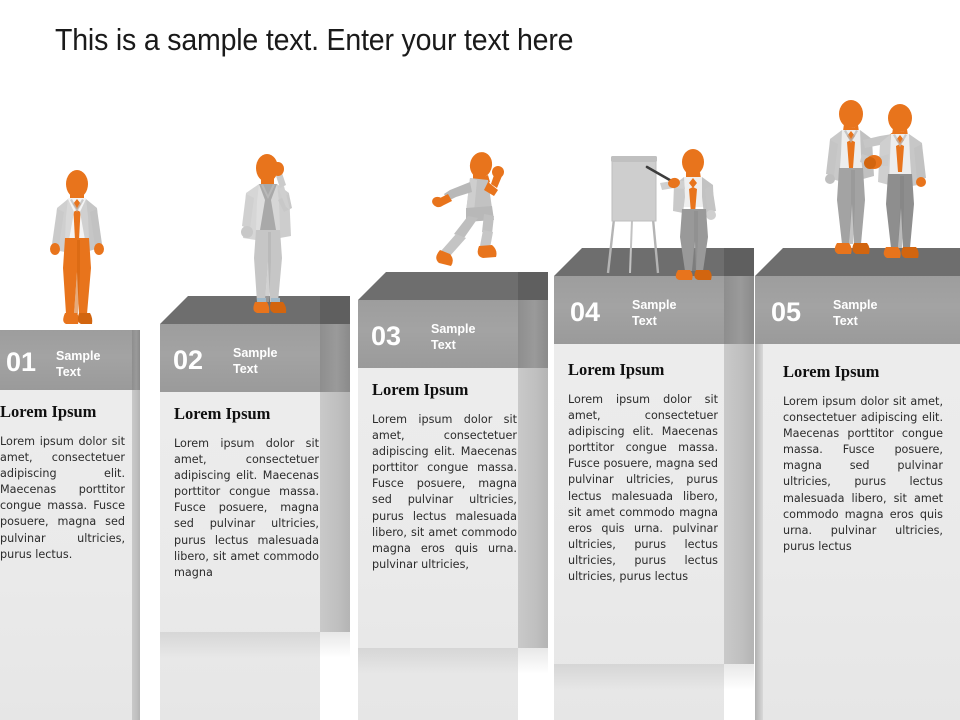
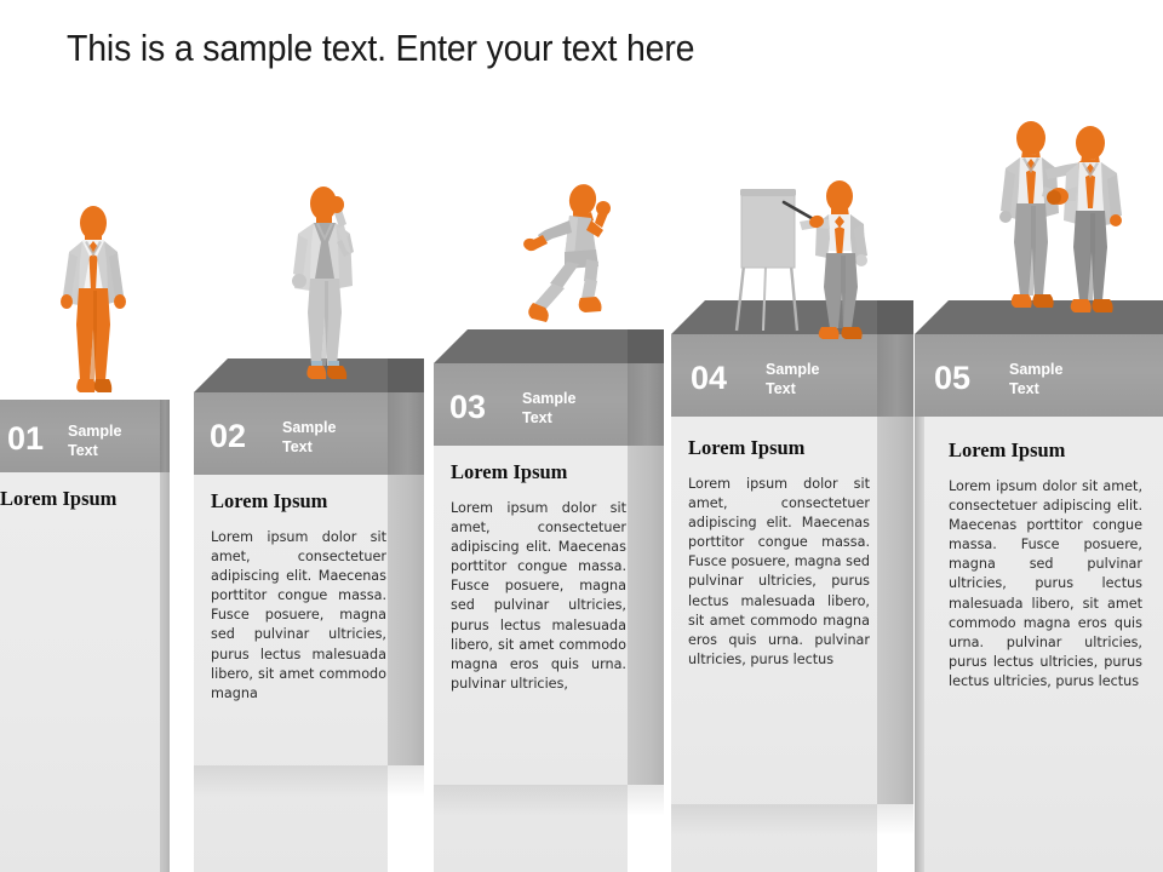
  This is a sample text. Enter your text here
  01
  Sample Text
  Lorem Ipsum
- Lorem ipsum dolor sit amet, consectetuer adipiscing elit. Maecenas porttitor congue massa. Fusce posuere, magna sed pulvinar ultricies, purus lectus.
  02
  Sample Text
  Lorem Ipsum
  Lorem ipsum dolor sit amet, consectetuer adipiscing elit. Maecenas porttitor congue massa. Fusce posuere, magna sed pulvinar ultricies, purus lectus malesuada libero, sit amet commodo magna
  03
  Sample Text
  Lorem Ipsum
  Lorem ipsum dolor sit amet, consectetuer adipiscing elit. Maecenas porttitor congue massa. Fusce posuere, magna sed pulvinar ultricies, purus lectus malesuada libero, sit amet commodo magna eros quis urna. pulvinar ultricies,
  04
  Sample Text
  Lorem Ipsum
- Lorem ipsum dolor sit amet, consectetuer adipiscing elit. Maecenas porttitor congue massa. Fusce posuere, magna sed pulvinar ultricies, purus lectus malesuada libero, sit amet commodo magna eros quis urna. pulvinar ultricies, purus lectus ultricies, purus lectus ultricies, purus lectus
+ Lorem ipsum dolor sit amet, consectetuer adipiscing elit. Maecenas porttitor congue massa. Fusce posuere, magna sed pulvinar ultricies, purus lectus malesuada libero, sit amet commodo magna eros quis urna. pulvinar ultricies, purus lectus
  05
  Sample Text
  Lorem Ipsum
- Lorem ipsum dolor sit amet, consectetuer adipiscing elit. Maecenas porttitor congue massa. Fusce posuere, magna sed pulvinar ultricies, purus lectus malesuada libero, sit amet commodo magna eros quis urna. pulvinar ultricies, purus lectus
+ Lorem ipsum dolor sit amet, consectetuer adipiscing elit. Maecenas porttitor congue massa. Fusce posuere, magna sed pulvinar ultricies, purus lectus malesuada libero, sit amet commodo magna eros quis urna. pulvinar ultricies, purus lectus ultricies, purus lectus ultricies, purus lectus
